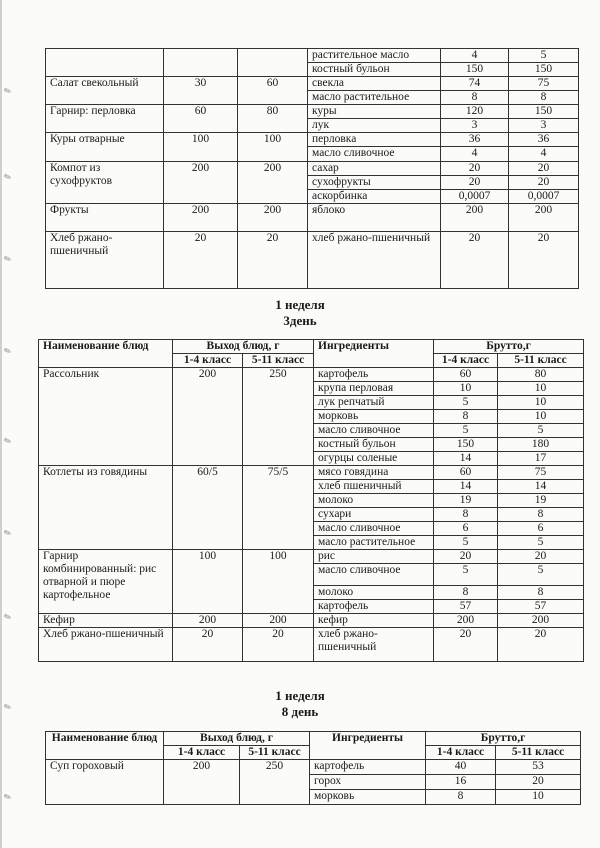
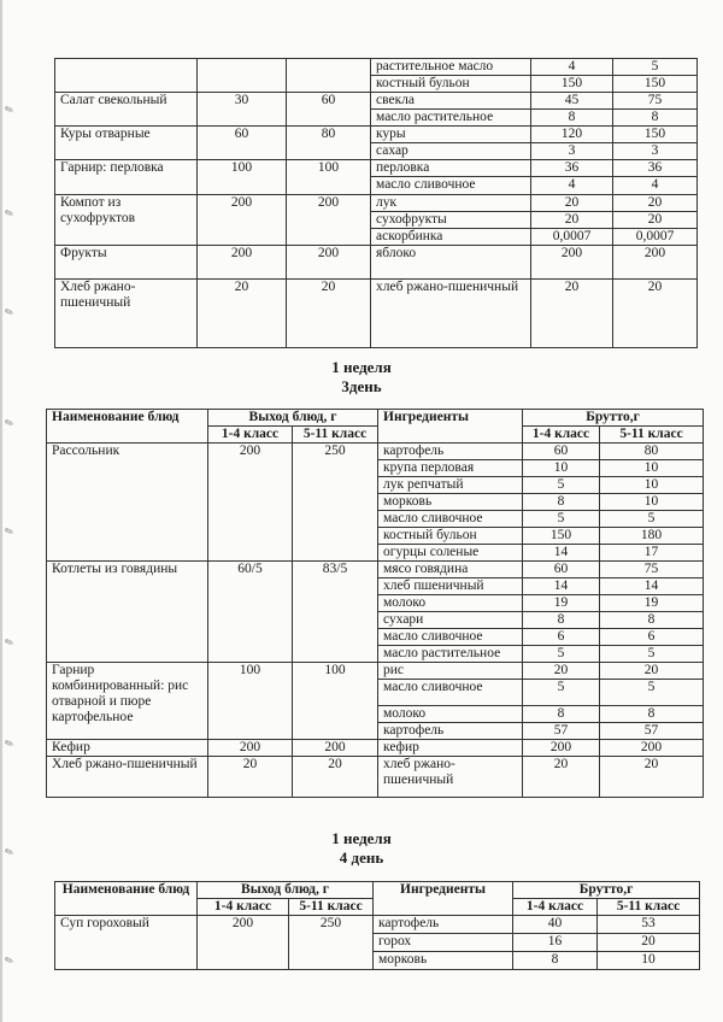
  			растительное масло	4	5
  костный бульон	150	150
- Салат свекольный	30	60	свекла	74	75
+ Салат свекольный	30	60	свекла	45	75
  масло растительное	8	8
- Гарнир: перловка	60	80	куры	120	150
+ Куры отварные	60	80	куры	120	150
- лук	3	3
+ сахар	3	3
- Куры отварные	100	100	перловка	36	36
+ Гарнир: перловка	100	100	перловка	36	36
  масло сливочное	4	4
- Компот из сухофруктов	200	200	сахар	20	20
+ Компот из сухофруктов	200	200	лук	20	20
  сухофрукты	20	20
  аскорбинка	0,0007	0,0007
  Фрукты	200	200	яблоко	200	200
  Хлеб ржано-пшеничный	20	20	хлеб ржано-пшеничный	20	20
  1 неделя
  3день
  Наименование блюд	Выход блюд, г	Ингредиенты	Брутто,г
  1-4 класс	5-11 класс	1-4 класс	5-11 класс
  Рассольник	200	250	картофель	60	80
  крупа перловая	10	10
  лук репчатый	5	10
  морковь	8	10
  масло сливочное	5	5
  костный бульон	150	180
  огурцы соленые	14	17
- Котлеты из говядины	60/5	75/5	мясо говядина	60	75
+ Котлеты из говядины	60/5	83/5	мясо говядина	60	75
  хлеб пшеничный	14	14
  молоко	19	19
  сухари	8	8
  масло сливочное	6	6
  масло растительное	5	5
  Гарнир комбинированный: рис отварной и пюре картофельное	100	100	рис	20	20
  масло сливочное	5	5
  молоко	8	8
  картофель	57	57
  Кефир	200	200	кефир	200	200
  Хлеб ржано-пшеничный	20	20	хлеб ржано-пшеничный	20	20
  1 неделя
- 8 день
+ 4 день
  Наименование блюд	Выход блюд, г	Ингредиенты	Брутто,г
  1-4 класс	5-11 класс	1-4 класс	5-11 класс
  Суп гороховый	200	250	картофель	40	53
  горох	16	20
  морковь	8	10
